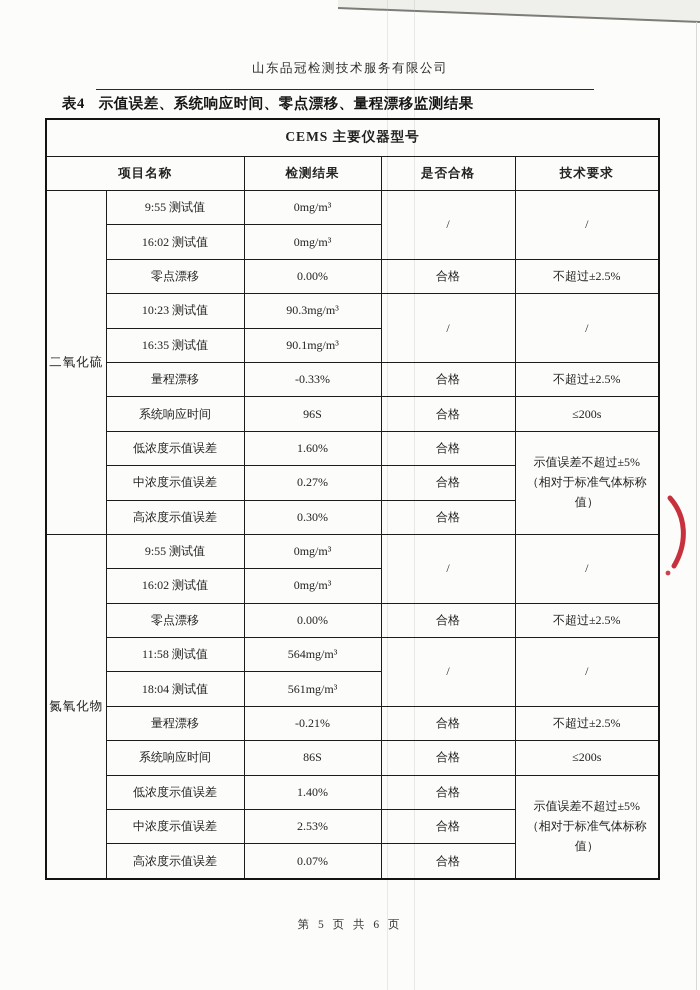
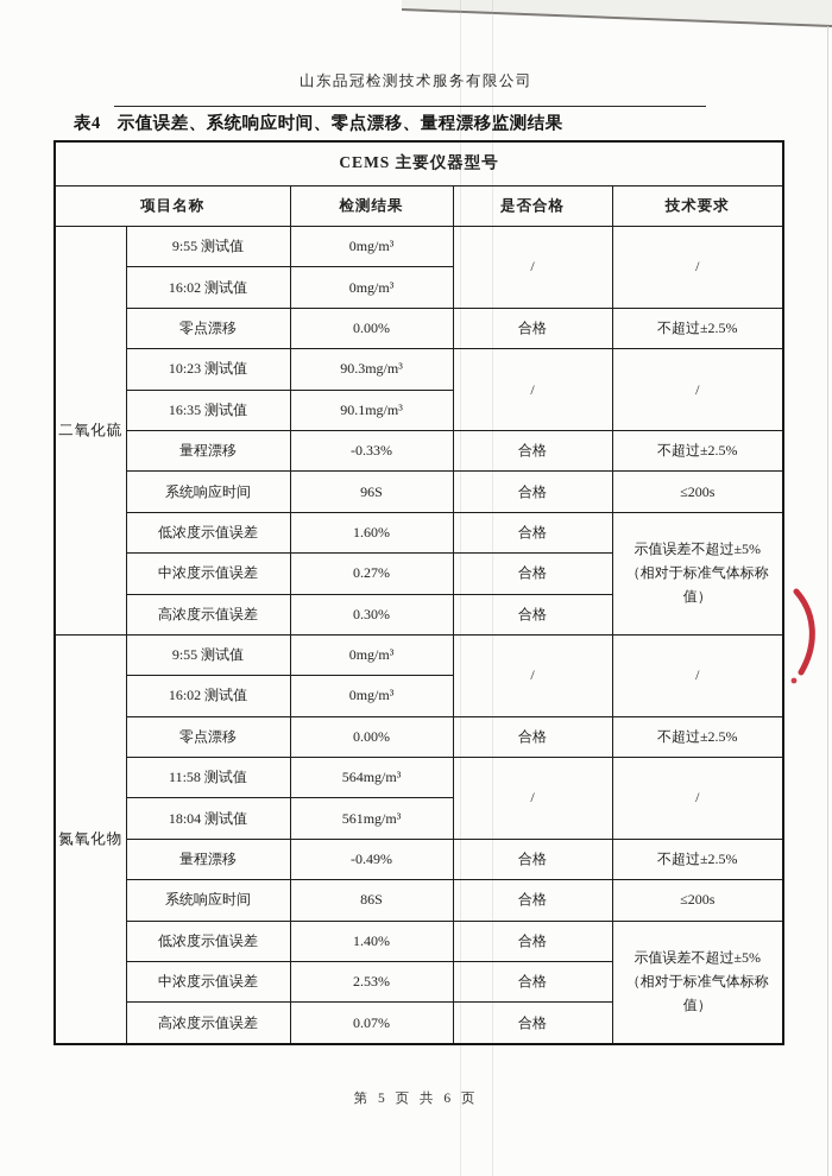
  山东品冠检测技术服务有限公司
  表4 示值误差、系统响应时间、零点漂移、量程漂移监测结果
  CEMS 主要仪器型号
  项目名称	检测结果	是否合格	技术要求
  二氧化硫	9:55 测试值	0mg/m³	/	/
  16:02 测试值	0mg/m³
  零点漂移	0.00%	合格	不超过±2.5%
  10:23 测试值	90.3mg/m³	/	/
  16:35 测试值	90.1mg/m³
  量程漂移	-0.33%	合格	不超过±2.5%
  系统响应时间	96S	合格	≤200s
  低浓度示值误差	1.60%	合格	示值误差不超过±5%（相对于标准气体标称值）
  中浓度示值误差	0.27%	合格
  高浓度示值误差	0.30%	合格
  氮氧化物	9:55 测试值	0mg/m³	/	/
  16:02 测试值	0mg/m³
  零点漂移	0.00%	合格	不超过±2.5%
  11:58 测试值	564mg/m³	/	/
  18:04 测试值	561mg/m³
- 量程漂移	-0.21%	合格	不超过±2.5%
+ 量程漂移	-0.49%	合格	不超过±2.5%
  系统响应时间	86S	合格	≤200s
  低浓度示值误差	1.40%	合格	示值误差不超过±5%（相对于标准气体标称值）
  中浓度示值误差	2.53%	合格
  高浓度示值误差	0.07%	合格
  第 5 页 共 6 页
